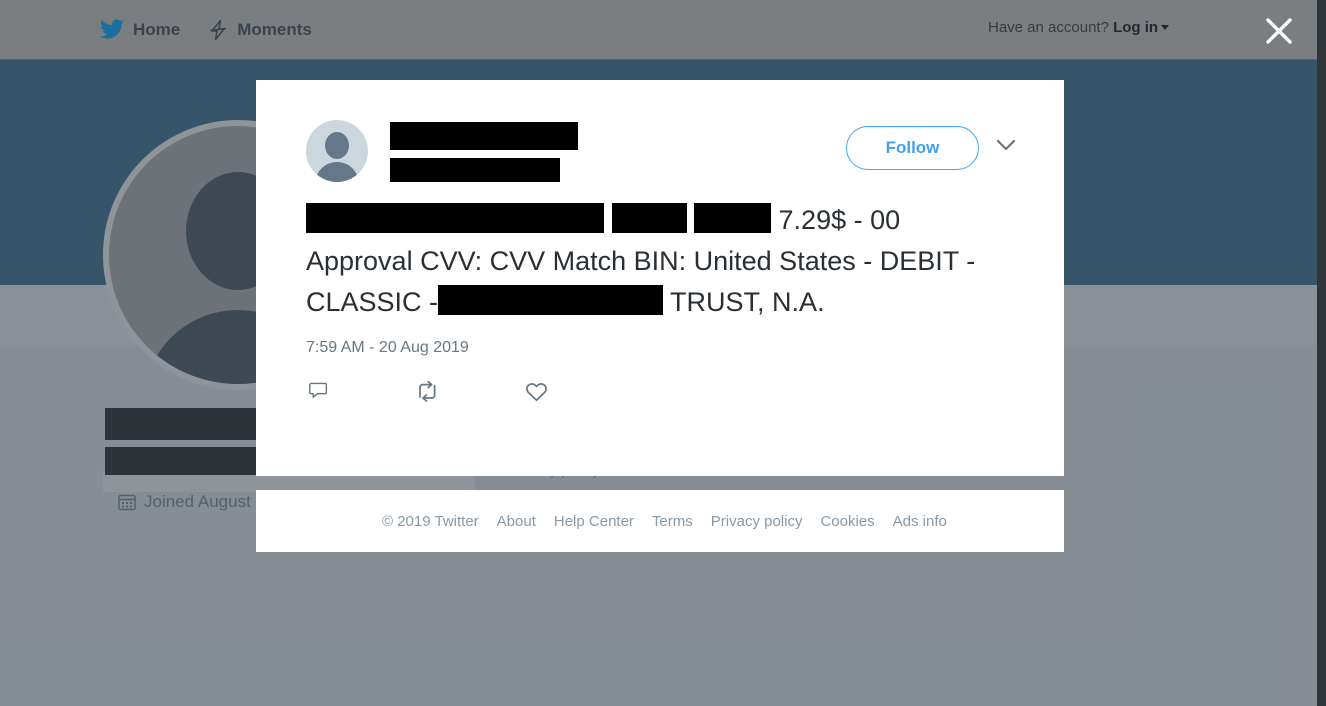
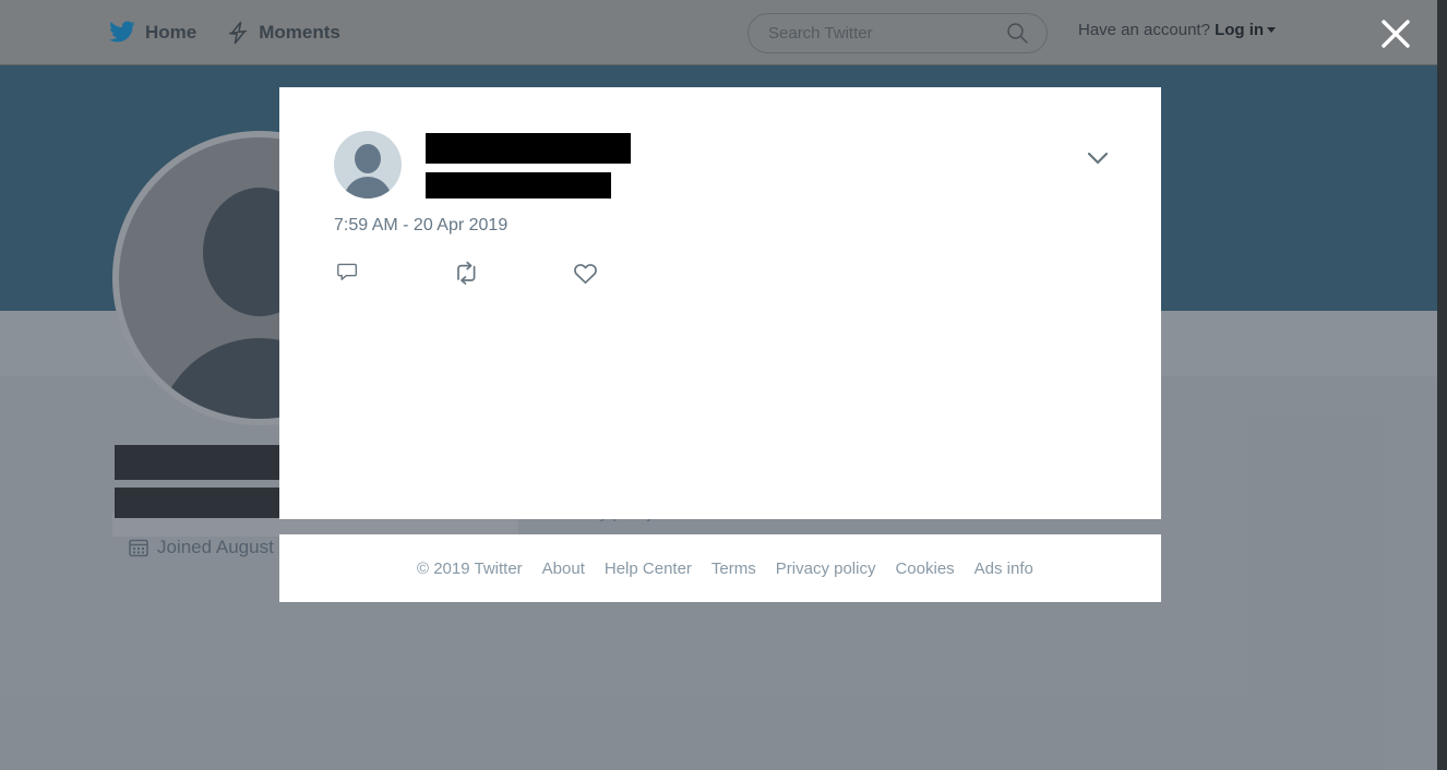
  Joined August
  Home
  Moments
+ Search Twitter
  Have an account? Log in
- Follow
- 7.29$ - 00 Approval CVV: CVV Match BIN: United States - DEBIT - CLASSIC - TRUST, N.A.
- 7:59 AM - 20 Aug 2019
+ 7:59 AM - 20 Apr 2019
  © 2019 Twitter
  About
  Help Center
  Terms
  Privacy policy
  Cookies
  Ads info
